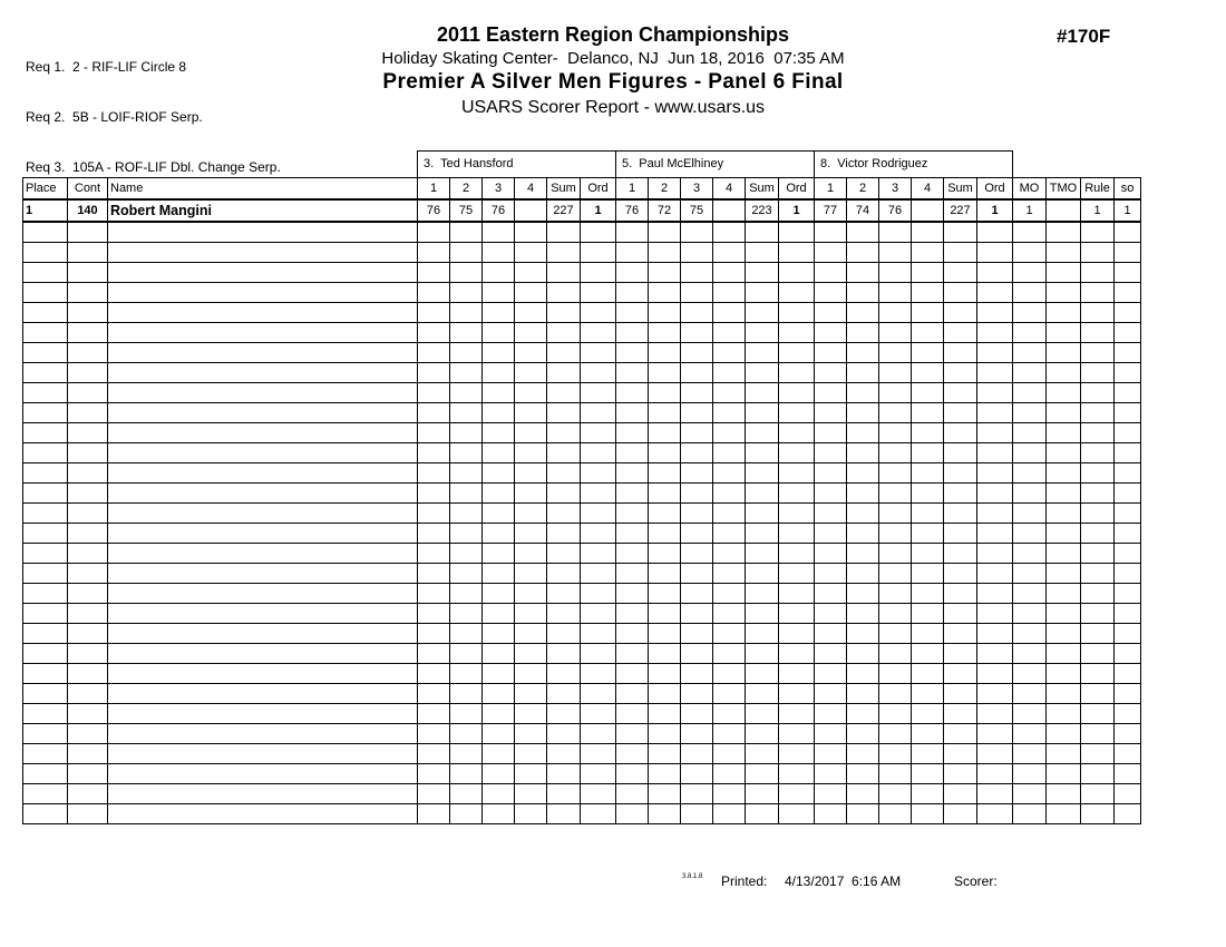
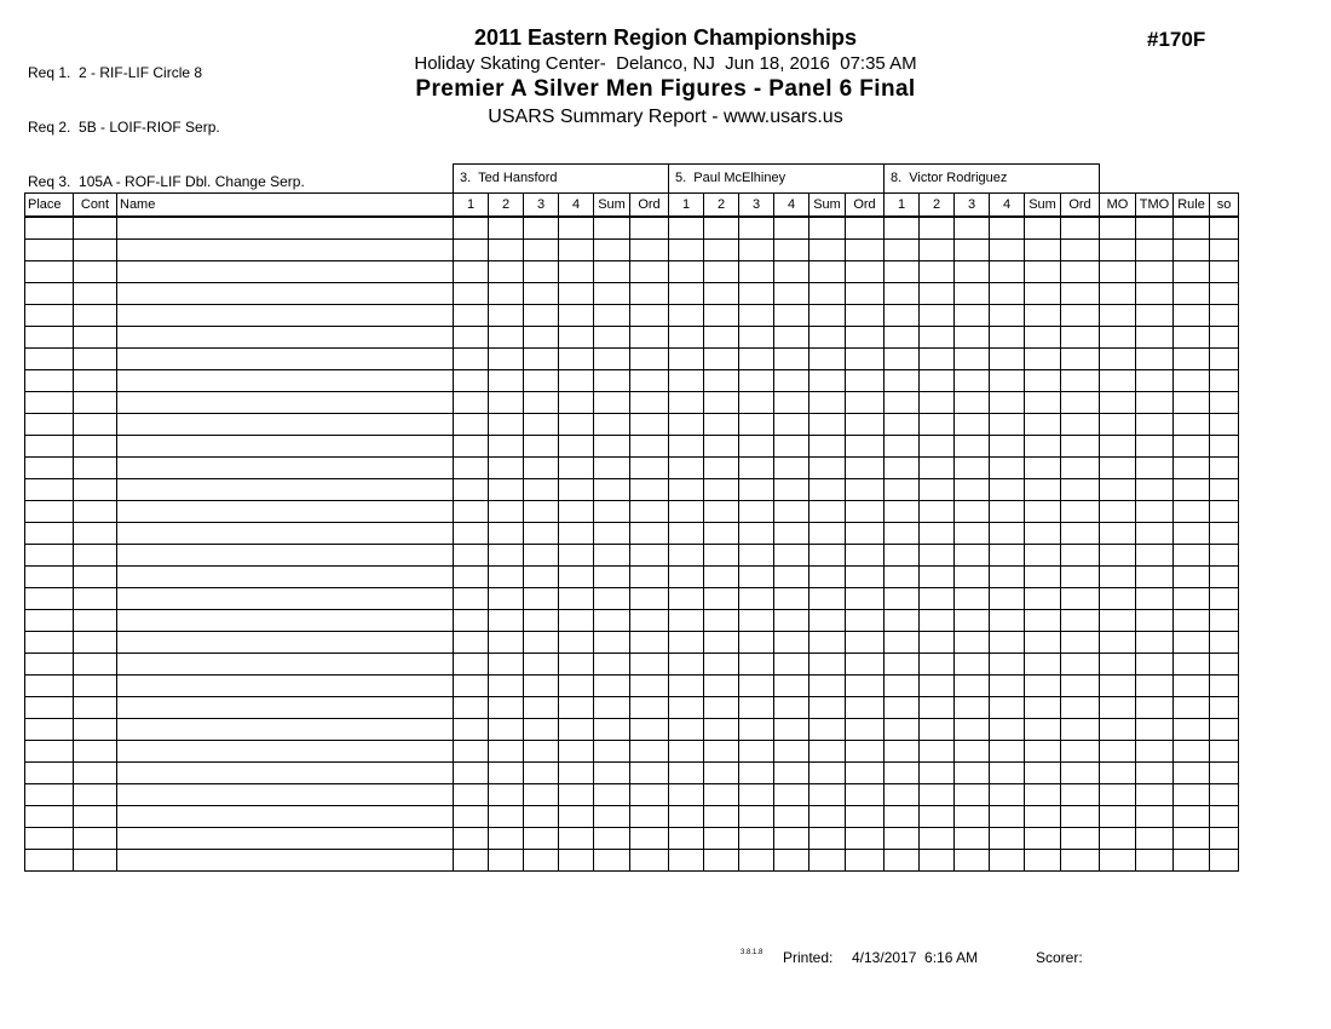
  Req 1. 2 - RIF-LIF Circle 8
  Req 2. 5B - LOIF-RIOF Serp.
  Req 3. 105A - ROF-LIF Dbl. Change Serp.
  2011 Eastern Region Championships
  Holiday Skating Center- Delanco, NJ Jun 18, 2016 07:35 AM
  Premier A Silver Men Figures - Panel 6 Final
- USARS Scorer Report - www.usars.us
+ USARS Summary Report - www.usars.us
  #170F
  	3. Ted Hansford	5. Paul McElhiney	8. Victor Rodriguez
  Place	Cont	Name	1	2	3	4	Sum	Ord	1	2	3	4	Sum	Ord	1	2	3	4	Sum	Ord	MO	TMO	Rule	so
- 1	140	Robert Mangini	76	75	76		227	1	76	72	75		223	1	77	74	76		227	1	1		1	1
  Printed:
  4/13/2017 6:16 AM
  Scorer:
